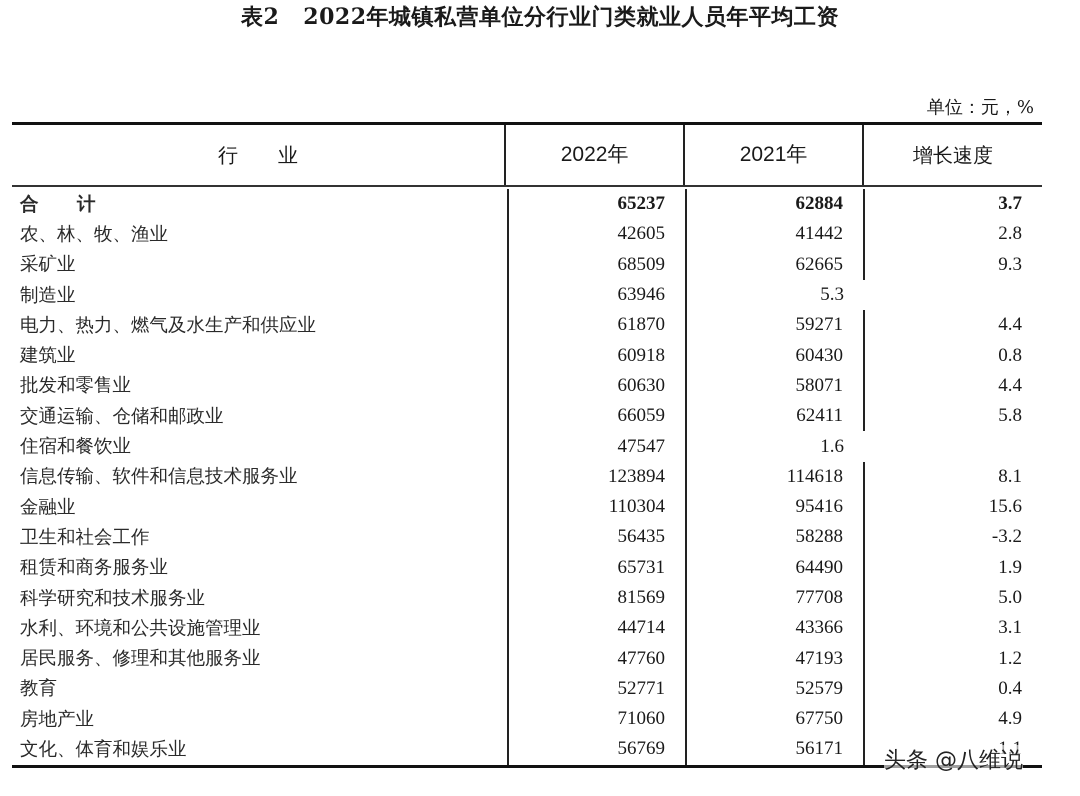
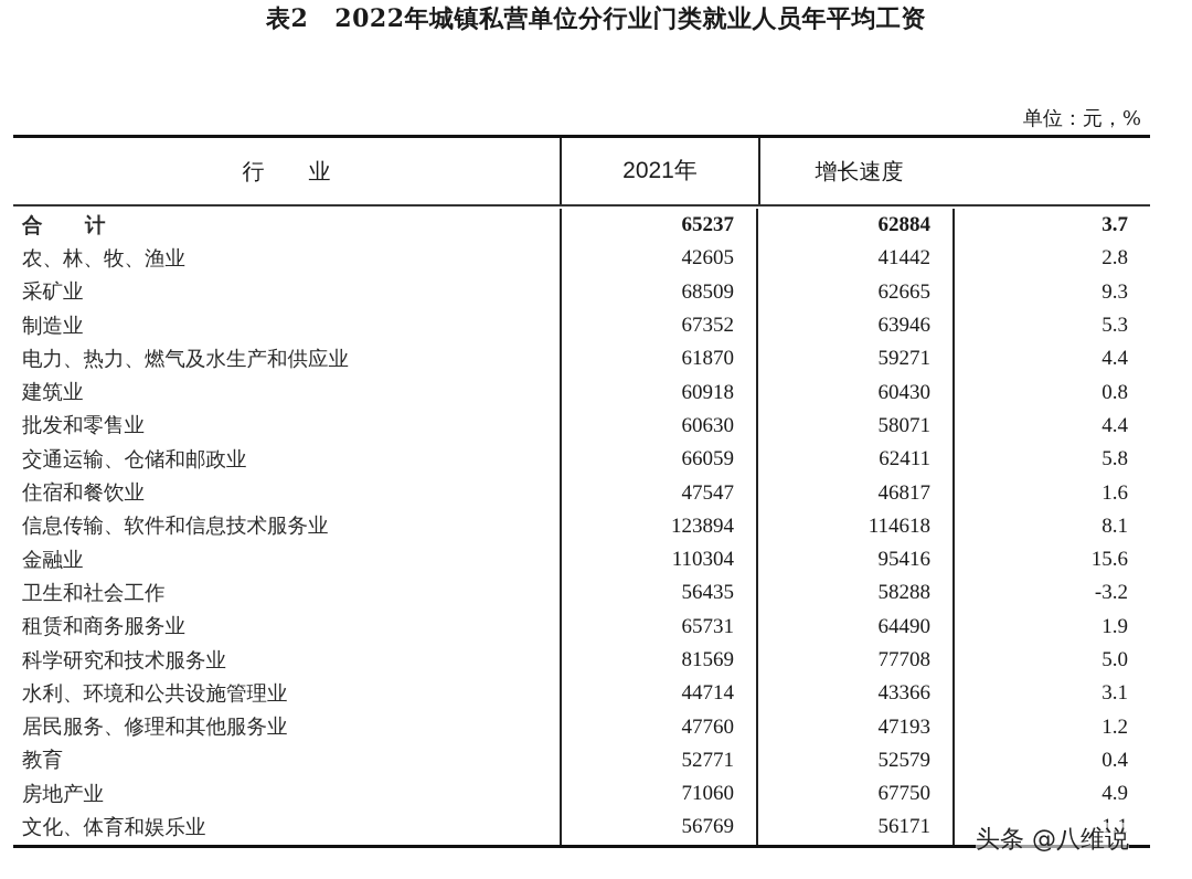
  表2 2022年城镇私营单位分行业门类就业人员年平均工资
  单位：元，%
  行 业
- 2022年
  2021年
  增长速度
  合 计
  65237
  62884
  3.7
  农、林、牧、渔业
  42605
  41442
  2.8
  采矿业
  68509
  62665
  9.3
  制造业
+ 67352
  63946
  5.3
  电力、热力、燃气及水生产和供应业
  61870
  59271
  4.4
  建筑业
  60918
  60430
  0.8
  批发和零售业
  60630
  58071
  4.4
  交通运输、仓储和邮政业
  66059
  62411
  5.8
  住宿和餐饮业
  47547
+ 46817
  1.6
  信息传输、软件和信息技术服务业
  123894
  114618
  8.1
  金融业
  110304
  95416
  15.6
  卫生和社会工作
  56435
  58288
  -3.2
  租赁和商务服务业
  65731
  64490
  1.9
  科学研究和技术服务业
  81569
  77708
  5.0
  水利、环境和公共设施管理业
  44714
  43366
  3.1
  居民服务、修理和其他服务业
  47760
  47193
  1.2
  教育
  52771
  52579
  0.4
  房地产业
  71060
  67750
  4.9
  文化、体育和娱乐业
  56769
  56171
  1.1
  头条 @八维说
